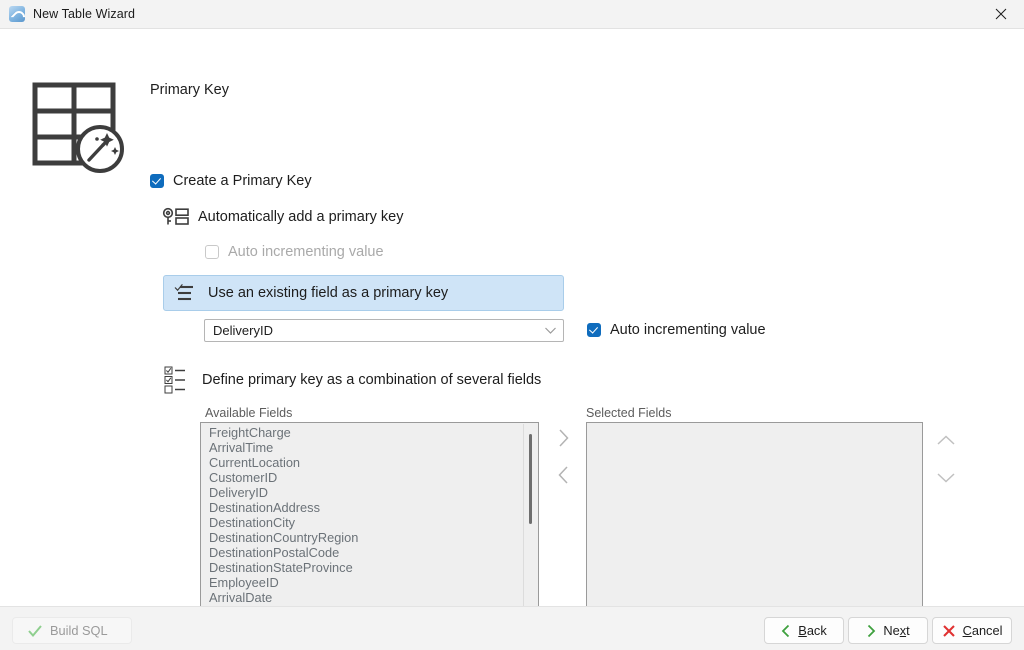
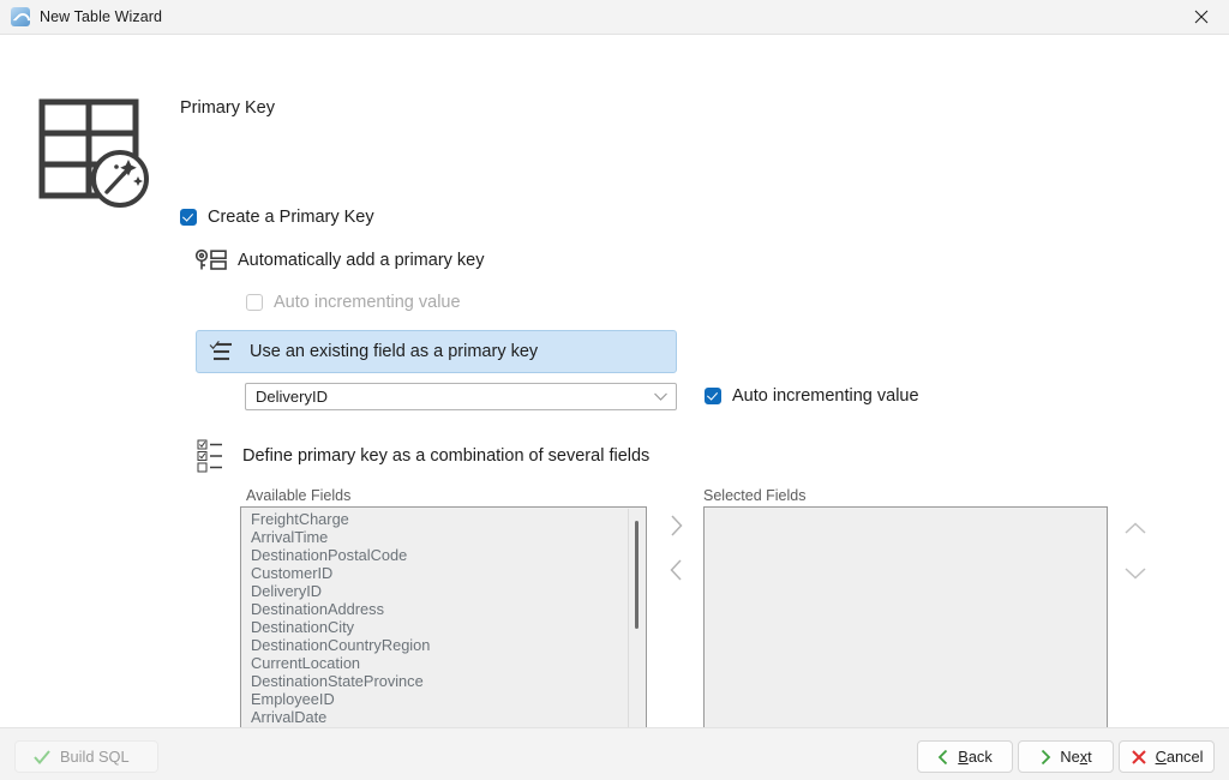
  New Table Wizard
  Primary Key
  Create a Primary Key
  Automatically add a primary key
  Auto incrementing value
  Use an existing field as a primary key
  DeliveryID
  Auto incrementing value
  Define primary key as a combination of several fields
  Available Fields
  FreightCharge
  ArrivalTime
- CurrentLocation
+ DestinationPostalCode
  CustomerID
  DeliveryID
  DestinationAddress
  DestinationCity
  DestinationCountryRegion
- DestinationPostalCode
+ CurrentLocation
  DestinationStateProvince
  EmployeeID
  ArrivalDate
  Selected Fields
  Build SQL
  Back
  Next
  Cancel
